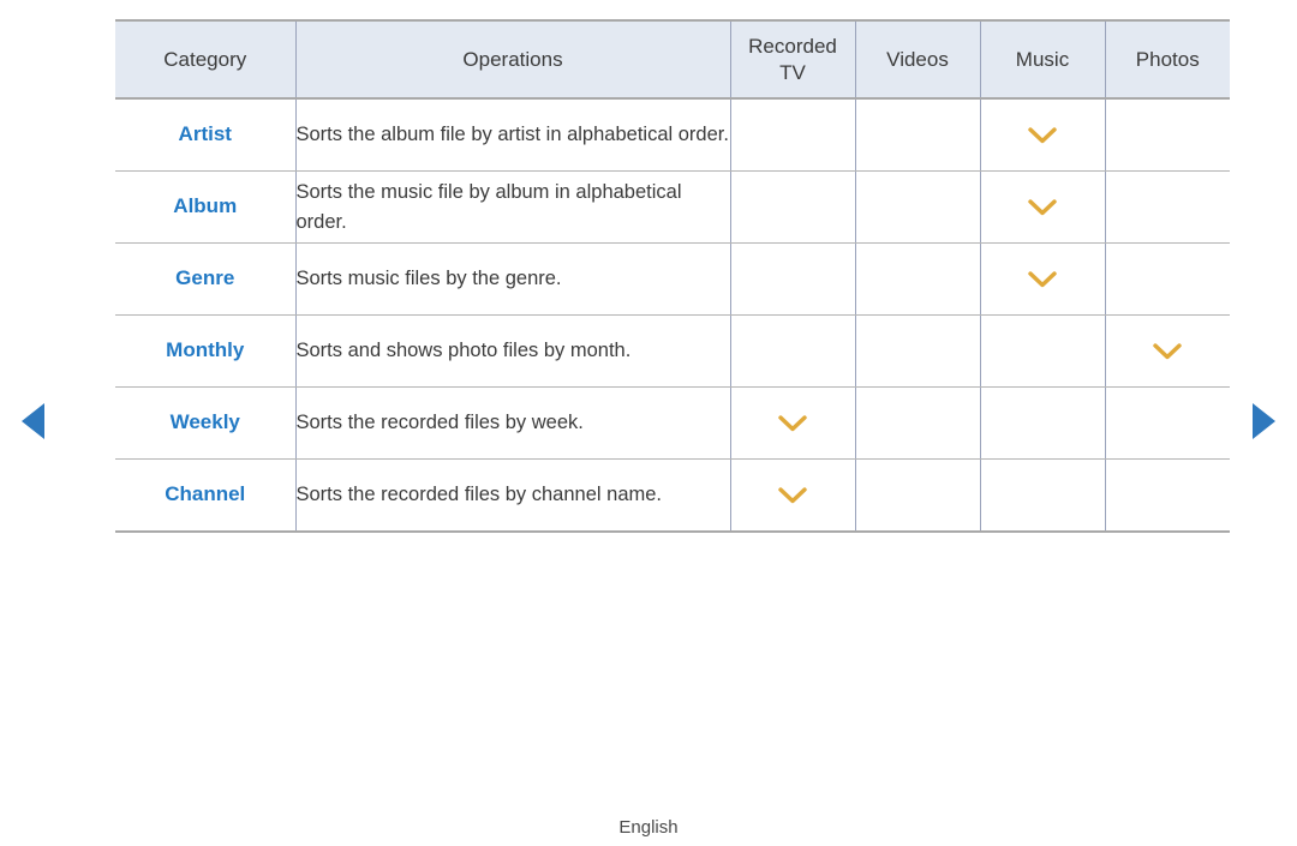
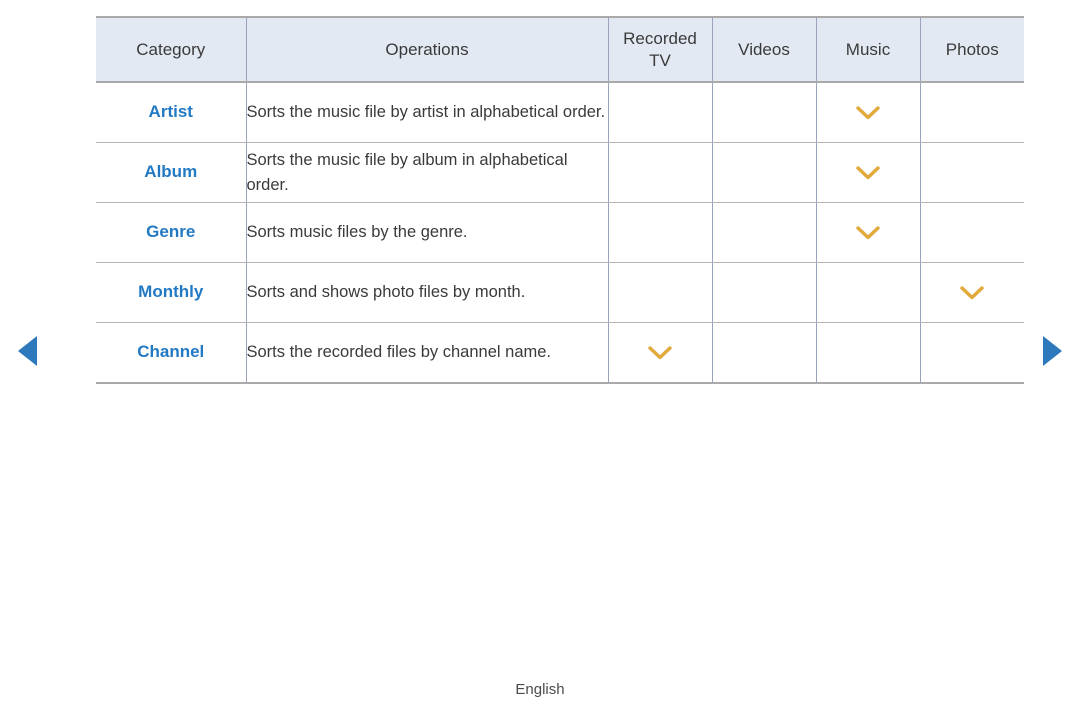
  Category	Operations	Recorded TV	Videos	Music	Photos
- Artist	Sorts the album file by artist in alphabetical order.
+ Artist	Sorts the music file by artist in alphabetical order.
  Album	Sorts the music file by album in alphabetical order.
  Genre	Sorts music files by the genre.
  Monthly	Sorts and shows photo files by month.
- Weekly	Sorts the recorded files by week.
  Channel	Sorts the recorded files by channel name.
  English
